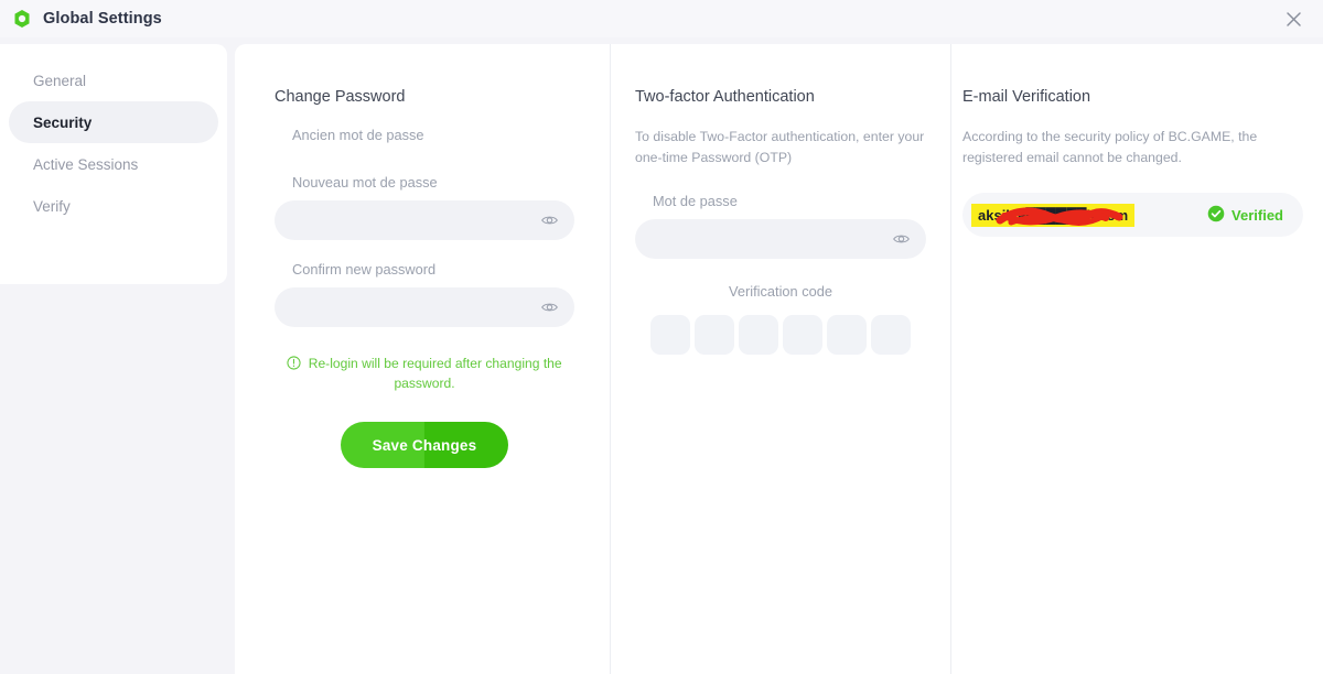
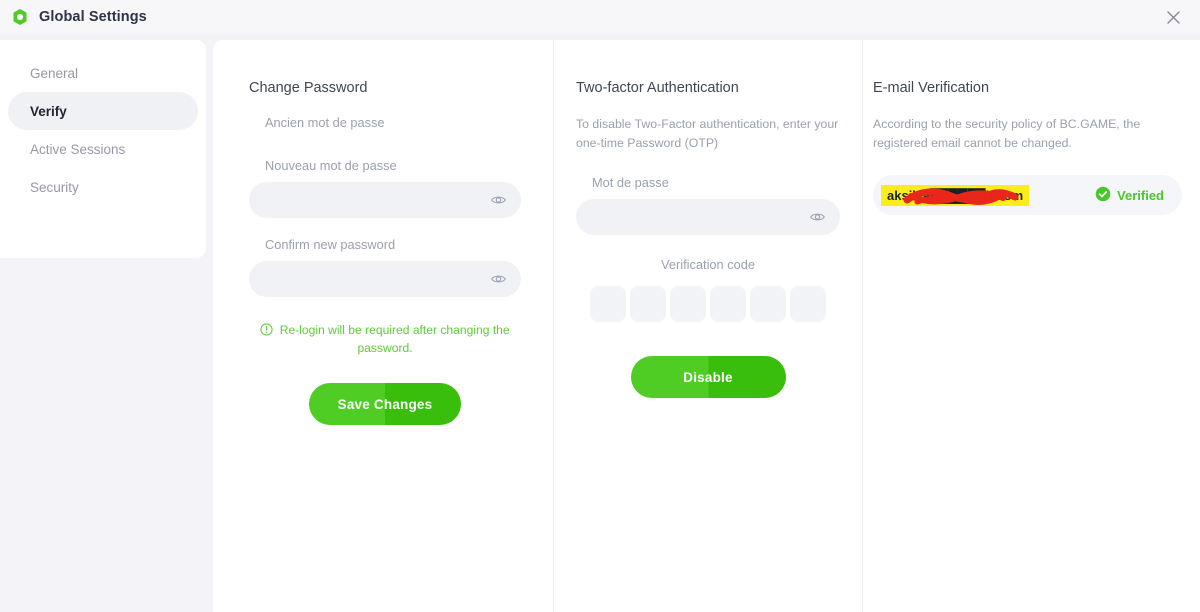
  Global Settings
  General
- Security
+ Verify
  Active Sessions
- Verify
+ Security
  Change Password
  Ancien mot de passe
  Nouveau mot de passe
  Confirm new password
  Re-login will be required after changing the password.
  Save Changes
  Two-factor Authentication
  To disable Two-Factor authentication, enter your one-time Password (OTP)
  Mot de passe
  Verification code
+ Disable
  E-mail Verification
  According to the security policy of BC.GAME, the registered email cannot be changed.
  Verified
